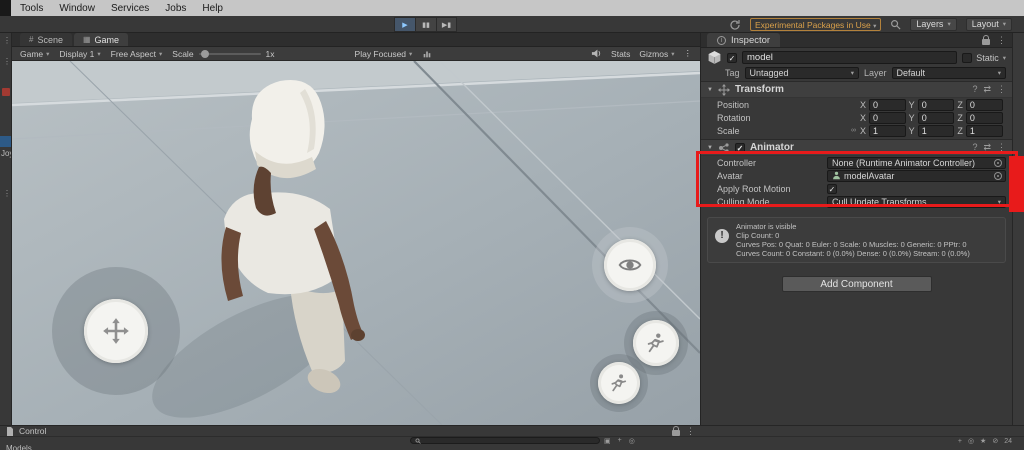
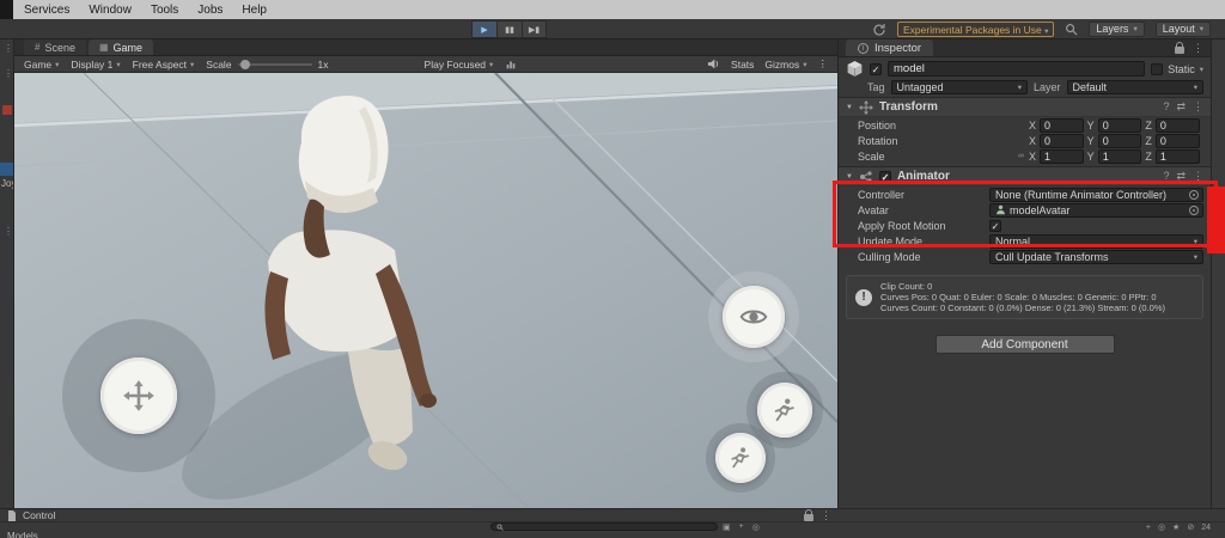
- Tools
+ Services
  Window
- Services
+ Tools
  Jobs
  Help
  Experimental Packages in Use
  Layers
  Layout
  ⋮
  ⋮
  ⋮
  #
  Scene
  ▦
  Game
  Game
  Display 1
  Free Aspect
  Scale
  1x
  Play Focused
  Stats
  Gizmos
  ⋮
  Inspector
  ⋮
  ✓
  model
  Static
  Tag
  Untagged
  Layer
  Default
  Transform
  ?
  ⇄
  ⋮
  Position
  X
  0
  Y
  0
  Z
  0
  Rotation
  X
  0
  Y
  0
  Z
  0
  Scale
  X
  1
  Y
  1
  Z
  1
  ✓
  Animator
  ?
  ⇄
  ⋮
  Controller
  None (Runtime Animator Controller)
  Avatar
  modelAvatar
  Apply Root Motion
  ✓
+ Update Mode
+ Normal
  Culling Mode
  Cull Update Transforms
  !
- Animator is visible
  Clip Count: 0
  Curves Pos: 0 Quat: 0 Euler: 0 Scale: 0 Muscles: 0 Generic: 0 PPtr: 0
- Curves Count: 0 Constant: 0 (0.0%) Dense: 0 (0.0%) Stream: 0 (0.0%)
+ Curves Count: 0 Constant: 0 (0.0%) Dense: 0 (21.3%) Stream: 0 (0.0%)
  Add Component
  Control
  ⋮
  Models
